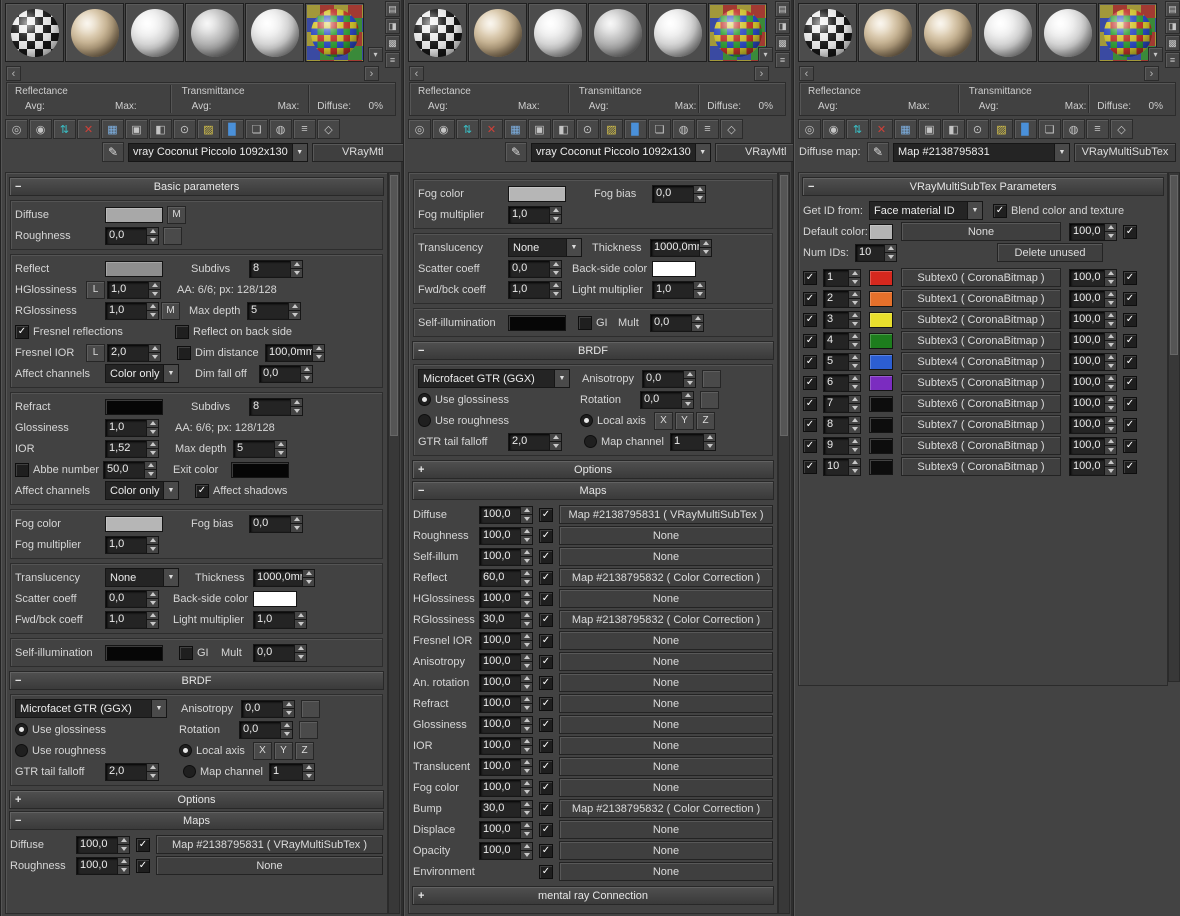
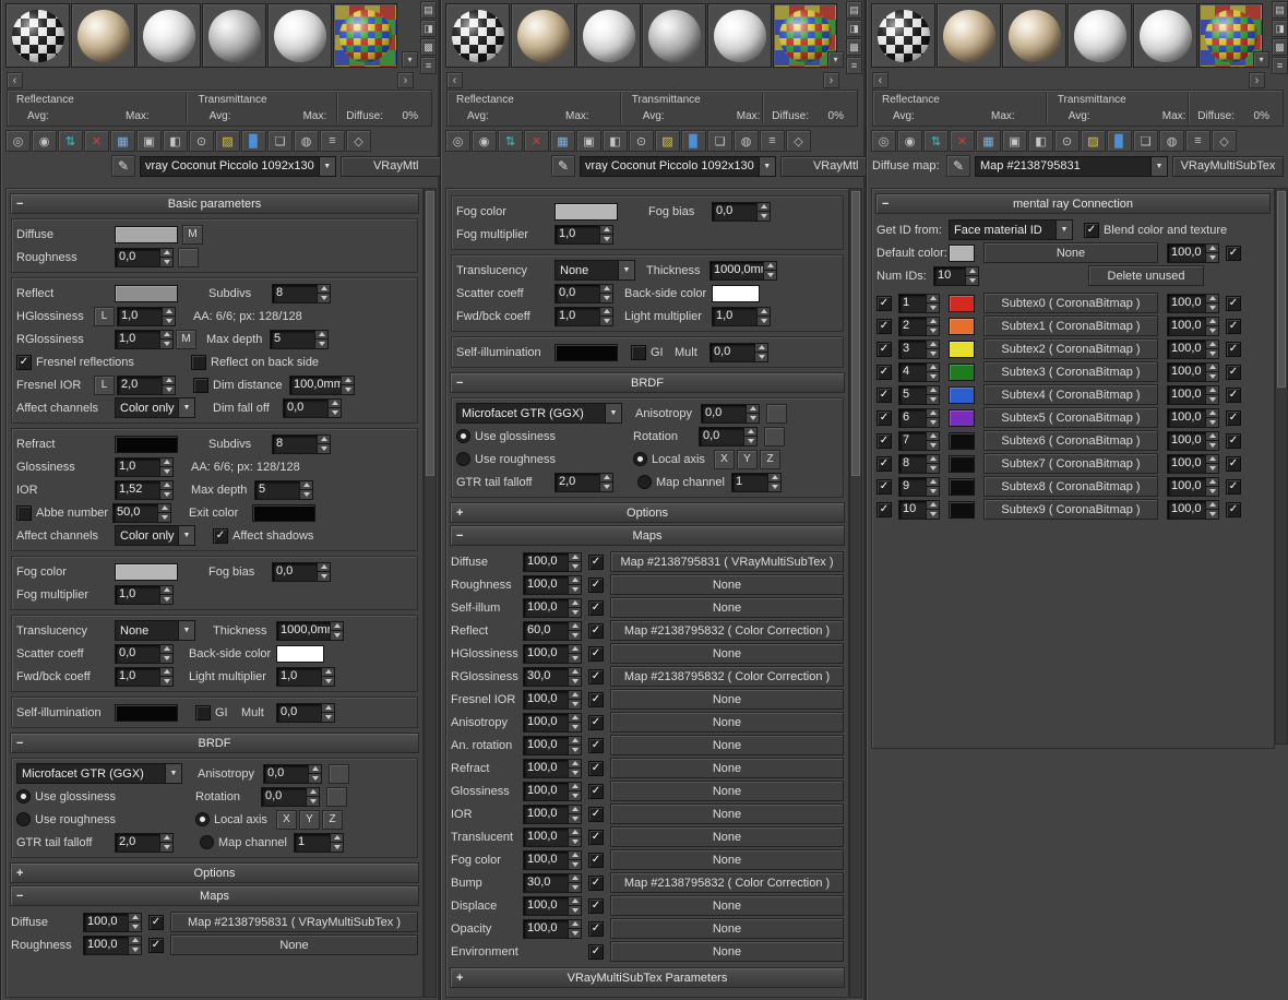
  ▾
  ▤
  ◨
  ▩
  ≡
  ‹
  ›
  Reflectance
  Transmittance
  Avg:
  Max:
  Avg:
  Max:
  Diffuse:
  0%
  ◎
  ◉
  ⇅
  ✕
  ▦
  ▣
  ◧
  ⊙
  ▨
  ▉
  ❏
  ◍
  ≡
  ◇
  ✎
  vray Coconut Piccolo 1092x130
  VRayMtl
  −
  Basic parameters
  Diffuse
  M
  Roughness
  0,0
  Reflect
  Subdivs
  8
  HGlossiness
  L
  1,0
  AA: 6/6; px: 128/128
  RGlossiness
  1,0
  M
  Max depth
  5
  ✓
  Fresnel reflections
  Reflect on back side
  Fresnel IOR
  L
  2,0
  Dim distance
  100,0mm
  Affect channels
  Color only
  Dim fall off
  0,0
  Refract
  Subdivs
  8
  Glossiness
  1,0
  AA: 6/6; px: 128/128
  IOR
  1,52
  Max depth
  5
  Abbe number
  50,0
  Exit color
  Affect channels
  Color only
  ✓
  Affect shadows
  Fog color
  Fog bias
  0,0
  Fog multiplier
  1,0
  Translucency
  None
  Thickness
  1000,0m
  Scatter coeff
  0,0
  Back-side color
  Fwd/bck coeff
  1,0
  Light multiplier
  1,0
  Self-illumination
  GI
  Mult
  0,0
  −
  BRDF
  Microfacet GTR (GGX)
  Anisotropy
  0,0
  Use glossiness
  Rotation
  0,0
  Use roughness
  Local axis
  X
  Y
  Z
  GTR tail falloff
  2,0
  Map channel
  1
  +
  Options
  −
  Maps
  Diffuse
  100,0
  ✓
  Map #2138795831 ( VRayMultiSubTex )
  Roughness
  100,0
  ✓
  None
  ▾
  ▤
  ◨
  ▩
  ≡
  ‹
  ›
  Reflectance
  Transmittance
  Avg:
  Max:
  Avg:
  Max:
  Diffuse:
  0%
  ◎
  ◉
  ⇅
  ✕
  ▦
  ▣
  ◧
  ⊙
  ▨
  ▉
  ❏
  ◍
  ≡
  ◇
  ✎
  vray Coconut Piccolo 1092x130
  VRayMtl
  Fog color
  Fog bias
  0,0
  Fog multiplier
  1,0
  Translucency
  None
  Thickness
  1000,0m
  Scatter coeff
  0,0
  Back-side color
  Fwd/bck coeff
  1,0
  Light multiplier
  1,0
  Self-illumination
  GI
  Mult
  0,0
  −
  BRDF
  Microfacet GTR (GGX)
  Anisotropy
  0,0
  Use glossiness
  Rotation
  0,0
  Use roughness
  Local axis
  X
  Y
  Z
  GTR tail falloff
  2,0
  Map channel
  1
  +
  Options
  −
  Maps
  Diffuse
  100,0
  ✓
  Map #2138795831 ( VRayMultiSubTex )
  Roughness
  100,0
  ✓
  None
  Self-illum
  100,0
  ✓
  None
  Reflect
  60,0
  ✓
  Map #2138795832 ( Color Correction )
  HGlossiness
  100,0
  ✓
  None
  RGlossiness
  30,0
  ✓
  Map #2138795832 ( Color Correction )
  Fresnel IOR
  100,0
  ✓
  None
  Anisotropy
  100,0
  ✓
  None
  An. rotation
  100,0
  ✓
  None
  Refract
  100,0
  ✓
  None
  Glossiness
  100,0
  ✓
  None
  IOR
  100,0
  ✓
  None
  Translucent
  100,0
  ✓
  None
  Fog color
  100,0
  ✓
  None
  Bump
  30,0
  ✓
  Map #2138795832 ( Color Correction )
  Displace
  100,0
  ✓
  None
  Opacity
  100,0
  ✓
  None
  Environment
  ✓
  None
  +
- mental ray Connection
+ VRayMultiSubTex Parameters
  ▾
  ▤
  ◨
  ▩
  ≡
  ‹
  ›
  Reflectance
  Transmittance
  Avg:
  Max:
  Avg:
  Max:
  Diffuse:
  0%
  ◎
  ◉
  ⇅
  ✕
  ▦
  ▣
  ◧
  ⊙
  ▨
  ▉
  ❏
  ◍
  ≡
  ◇
  Diffuse map:
  ✎
  Map #2138795831
  VRayMultiSubTex
  −
- VRayMultiSubTex Parameters
+ mental ray Connection
  Get ID from:
  Face material ID
  ✓
  Blend color and texture
  Default color:
  None
  100,0
  ✓
  Num IDs:
  10
  Delete unused
  ✓
  1
  Subtex0 ( CoronaBitmap )
  100,0
  ✓
  ✓
  2
  Subtex1 ( CoronaBitmap )
  100,0
  ✓
  ✓
  3
  Subtex2 ( CoronaBitmap )
  100,0
  ✓
  ✓
  4
  Subtex3 ( CoronaBitmap )
  100,0
  ✓
  ✓
  5
  Subtex4 ( CoronaBitmap )
  100,0
  ✓
  ✓
  6
  Subtex5 ( CoronaBitmap )
  100,0
  ✓
  ✓
  7
  Subtex6 ( CoronaBitmap )
  100,0
  ✓
  ✓
  8
  Subtex7 ( CoronaBitmap )
  100,0
  ✓
  ✓
  9
  Subtex8 ( CoronaBitmap )
  100,0
  ✓
  ✓
  10
  Subtex9 ( CoronaBitmap )
  100,0
  ✓
